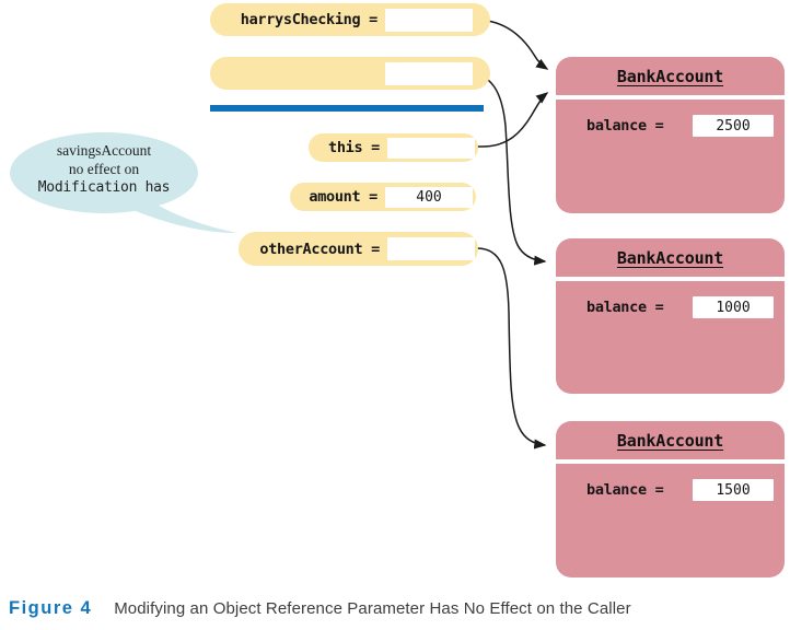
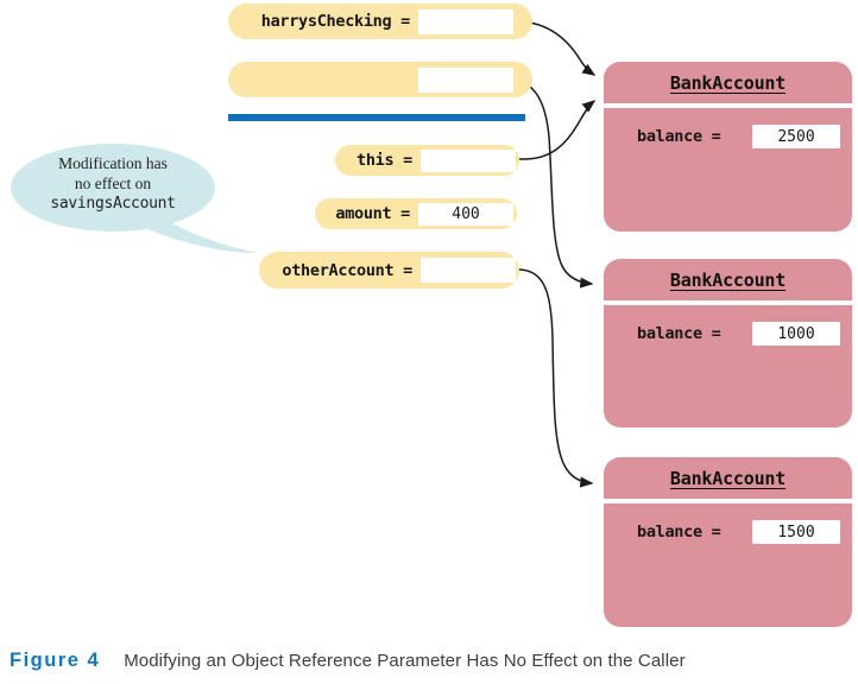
- savingsAccount
+ Modification has
  no effect on
- Modification has
+ savingsAccount
  harrysChecking =
  this =
  amount =
  400
  otherAccount =
  BankAccount
  balance =
  2500
  BankAccount
  balance =
  1000
  BankAccount
  balance =
  1500
  Figure 4
  Modifying an Object Reference Parameter Has No Effect on the Caller
